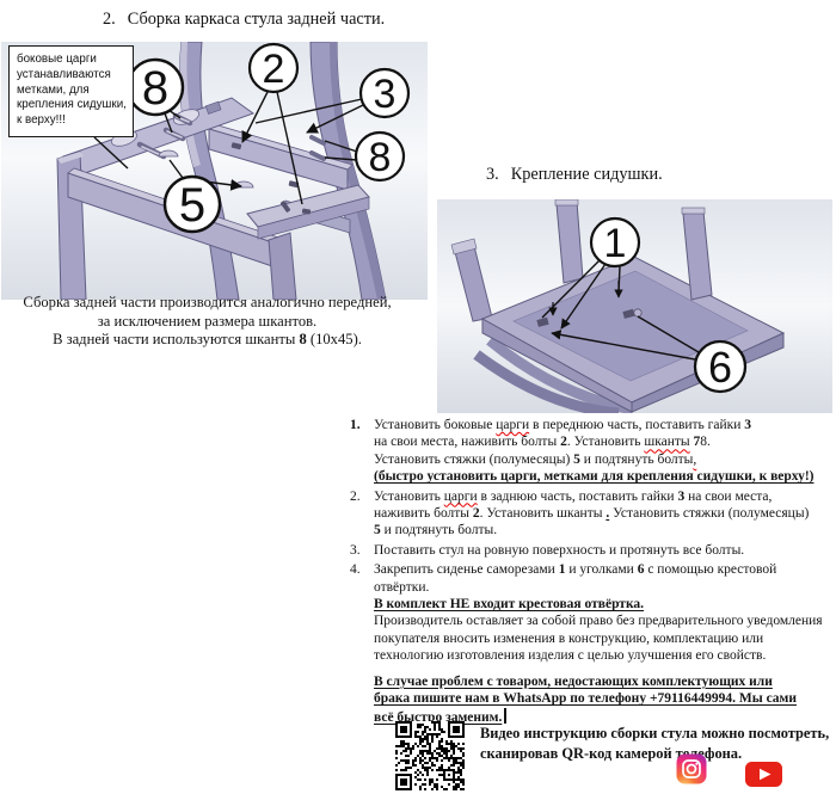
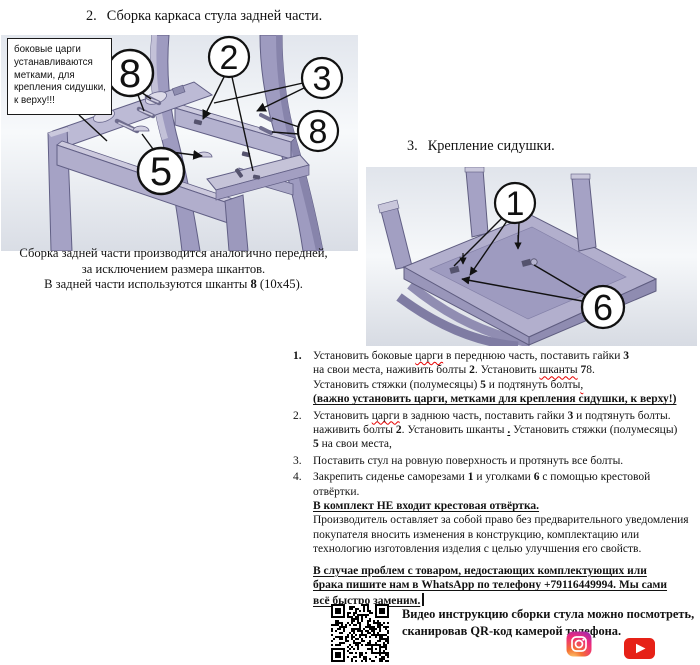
  2. Сборка каркаса стула задней части.
  8
  2
  3
  8
  5
  боковые царги устанавливаются метками, для крепления сидушки, к верху!!!
  Сборка задней части производится аналогично передней,
  за исключением размера шкантов.
  В задней части используются шканты 8 (10x45).
  3. Крепление сидушки.
  1
  6
  1.
  Установить боковые царги в переднюю часть, поставить гайки 3
  на свои места, наживить болты 2. Установить шканты 78.
  Установить стяжки (полумесяцы) 5 и подтянуть болты,
- (быстро установить царги, метками для крепления сидушки, к верху!)
+ (важно установить царги, метками для крепления сидушки, к верху!)
  2.
- Установить царги в заднюю часть, поставить гайки 3 на свои места,
+ Установить царги в заднюю часть, поставить гайки 3 и подтянуть болты.
  наживить болты 2. Установить шканты . Установить стяжки (полумесяцы)
- 5 и подтянуть болты.
+ 5 на свои места,
  3.
  Поставить стул на ровную поверхность и протянуть все болты.
  4.
  Закрепить сиденье саморезами 1 и уголками 6 с помощью крестовой
  отвёртки.
  В комплект НЕ входит крестовая отвёртка.
  Производитель оставляет за собой право без предварительного уведомления
  покупателя вносить изменения в конструкцию, комплектацию или
  технологию изготовления изделия с целью улучшения его свойств.
  В случае проблем с товаром, недостающих комплектующих или
  брака пишите нам в WhatsApp по телефону +79116449994. Мы сами
  всё быстро заменим.
  Видео инструкцию сборки стула можно посмотреть,
  сканировав QR-код камерой телефона.
